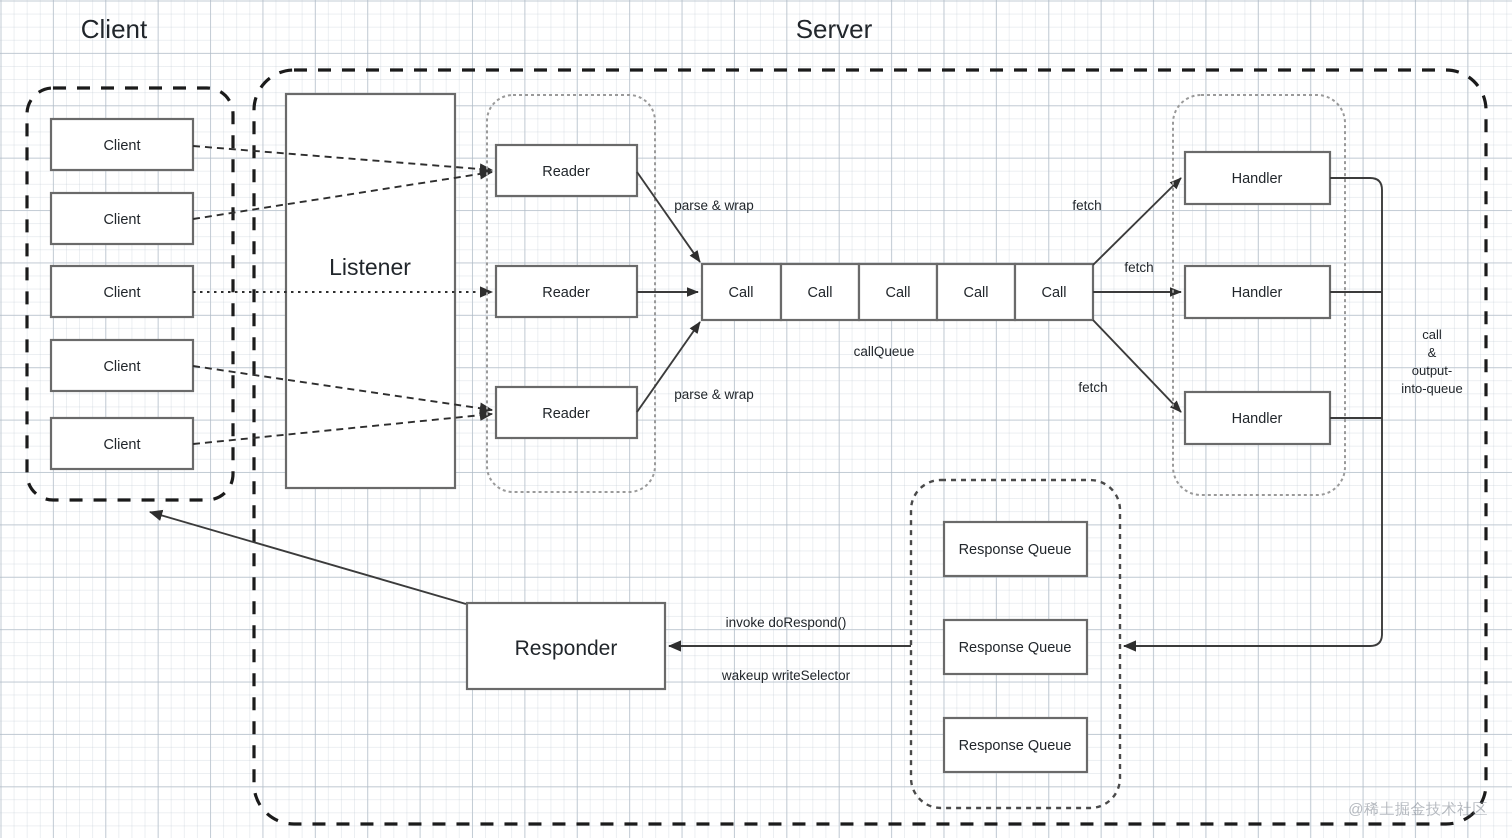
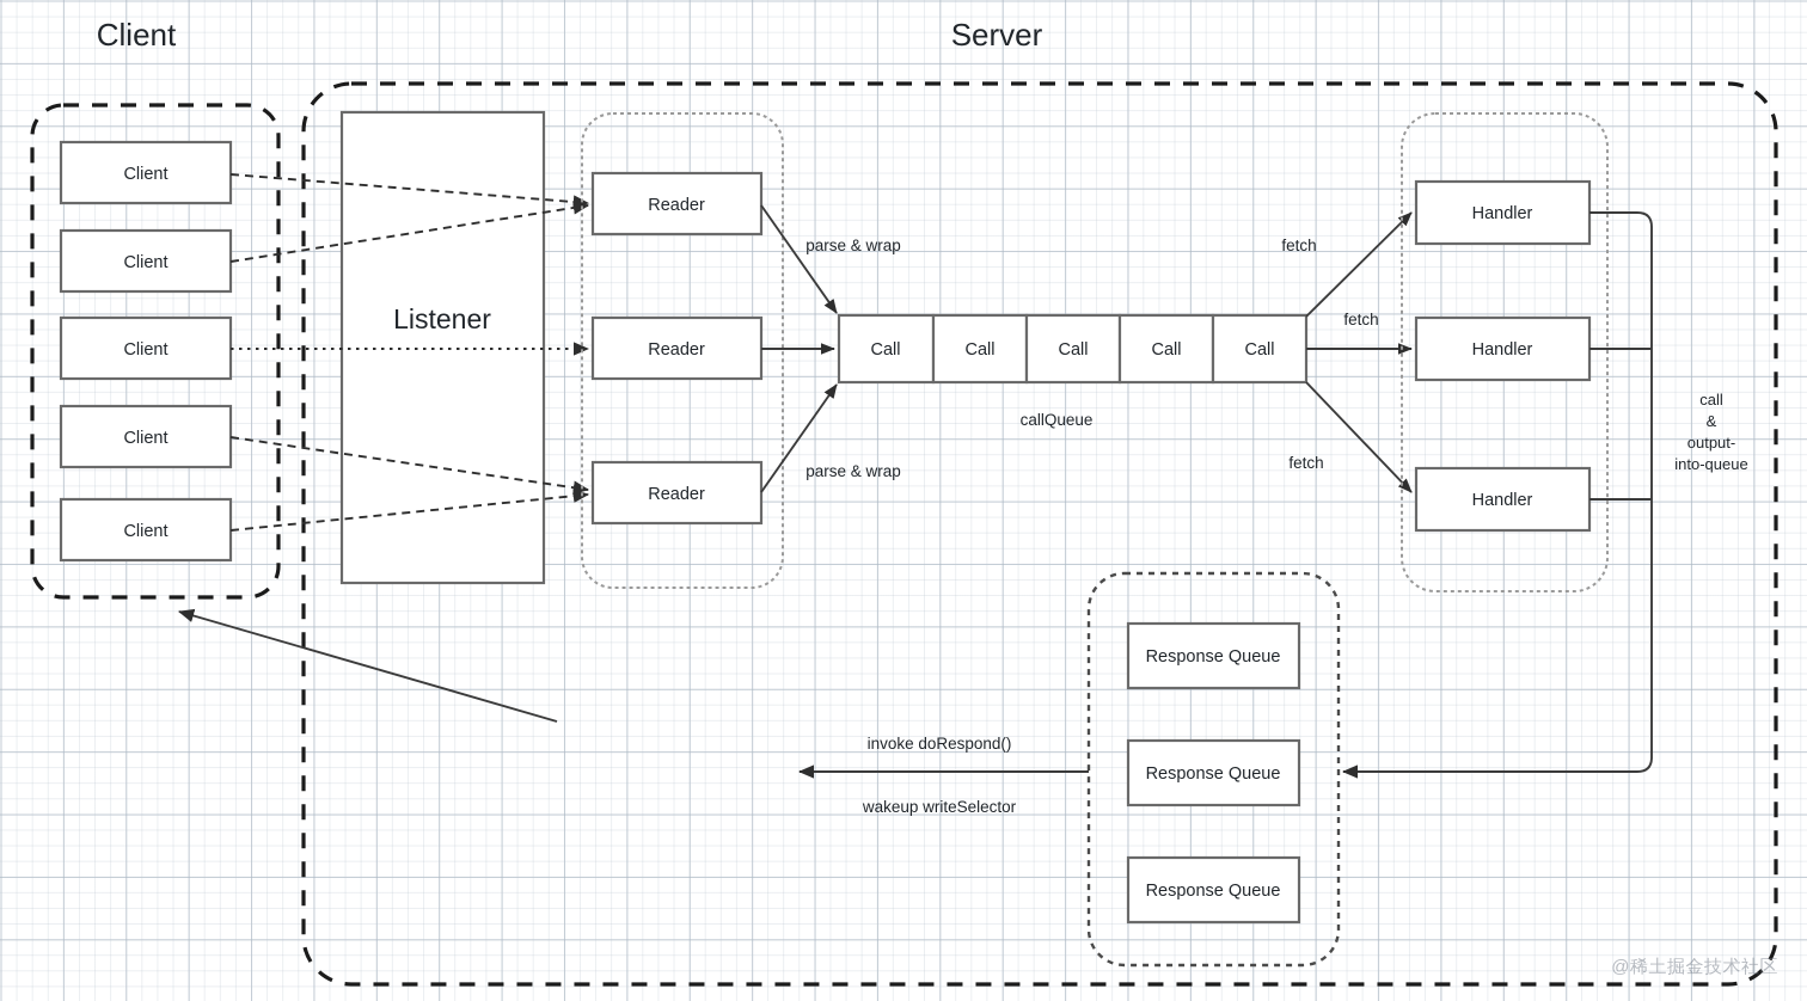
  Client
  Server
  Client
  Client
  Client
  Client
  Client
  Listener
  Reader
  Reader
  Reader
  parse & wrap
  parse & wrap
  Call
  Call
  Call
  Call
  Call
  callQueue
  fetch
  fetch
  fetch
  Handler
  Handler
  Handler
  call
  &
  output-
  into-queue
  Response Queue
  Response Queue
  Response Queue
  invoke doRespond()
  wakeup writeSelector
- Responder
  @稀土掘金技术社区
